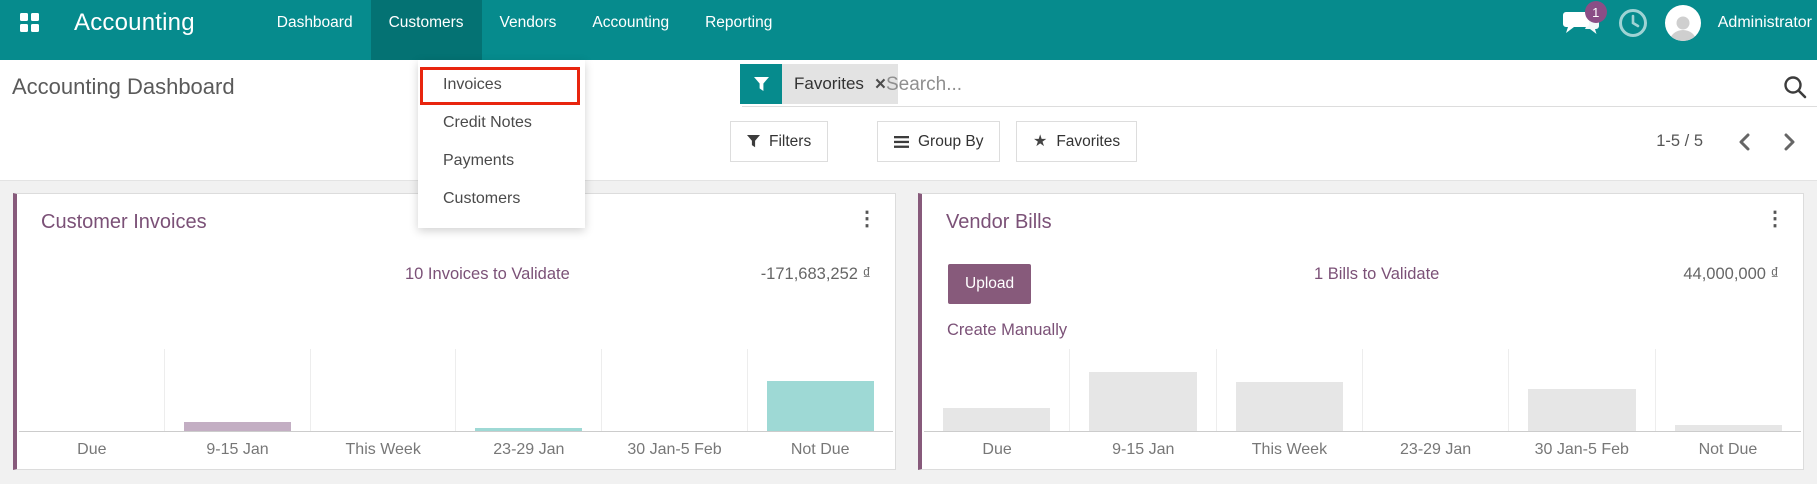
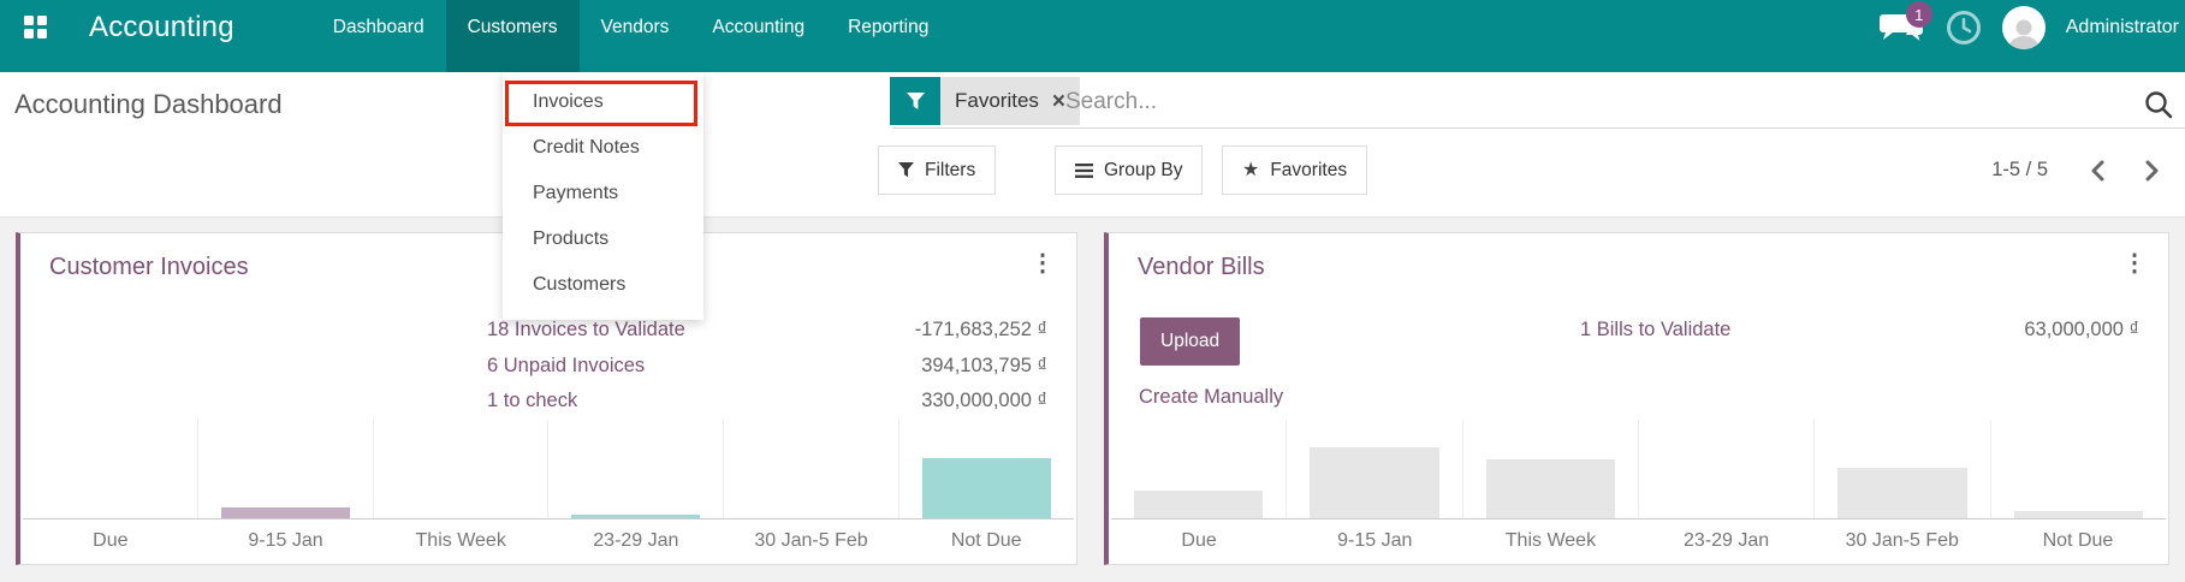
  Accounting
  Dashboard
  Customers
  Vendors
  Accounting
  Reporting
  1
  Administrator
  Invoices
  Credit Notes
  Payments
+ Products
  Customers
  Accounting Dashboard
  Favorites
  ×
  Search...
  Filters
  Group By
  ★
  Favorites
  1-5 / 5
  Customer Invoices
  ⋮
- 10 Invoices to Validate
+ 18 Invoices to Validate
  -171,683,252 ₫
+ 6 Unpaid Invoices
+ 394,103,795 ₫
+ 1 to check
+ 330,000,000 ₫
  Due
  9-15 Jan
  This Week
  23-29 Jan
  30 Jan-5 Feb
  Not Due
  Vendor Bills
  ⋮
  Upload
  Create Manually
  1 Bills to Validate
- 44,000,000 ₫
+ 63,000,000 ₫
  Due
  9-15 Jan
  This Week
  23-29 Jan
  30 Jan-5 Feb
  Not Due
